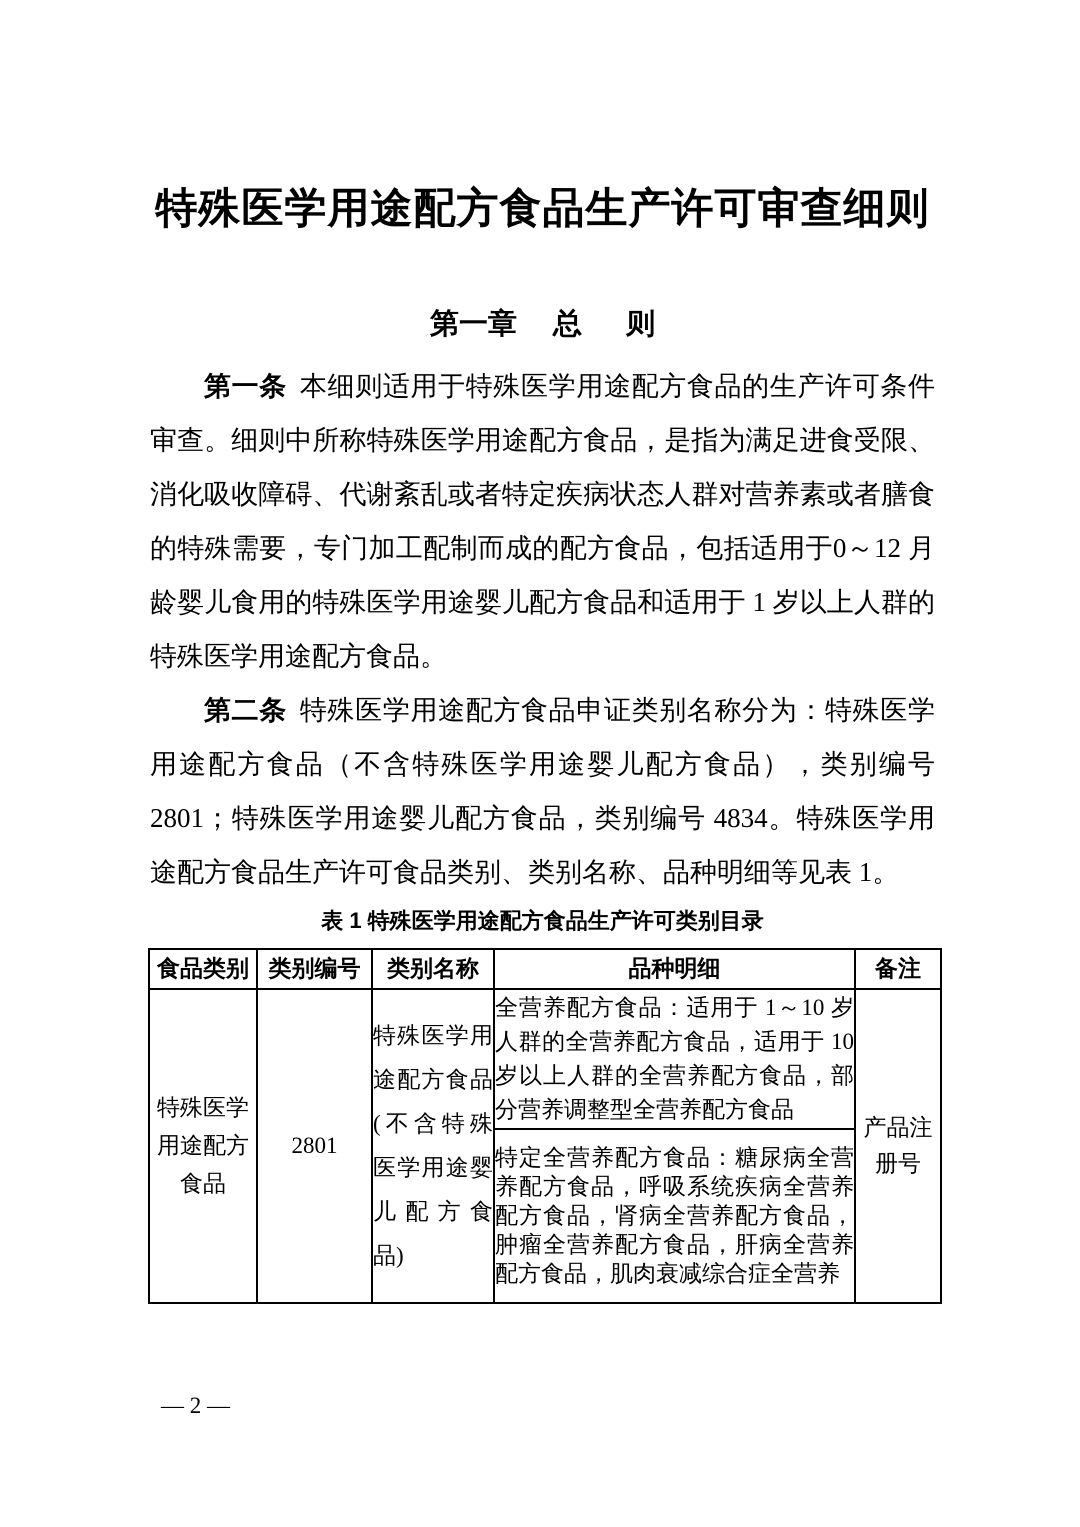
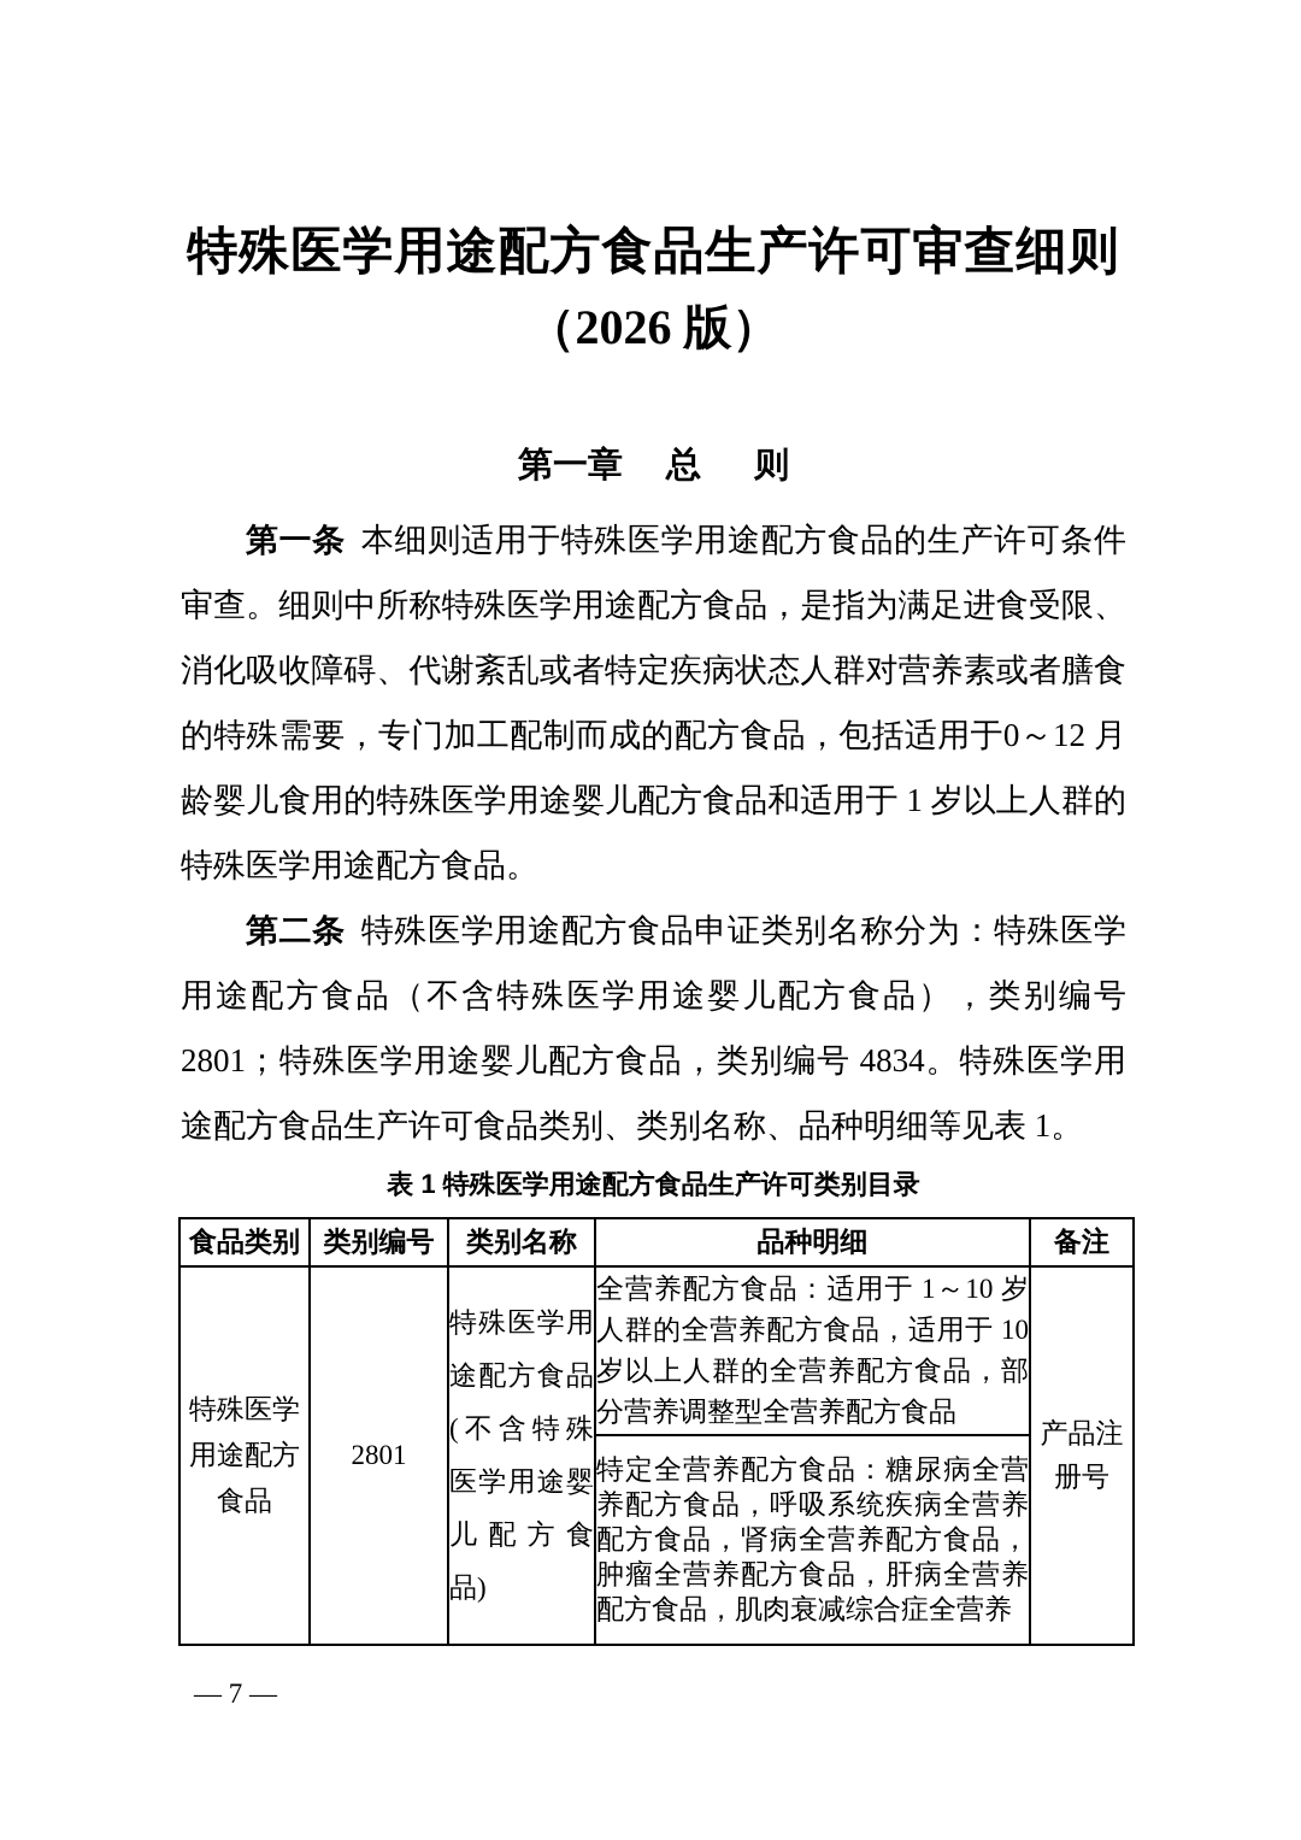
  特殊医学用途配方食品生产许可审查细则
+ （2026 版）
  第一章 总 则
  第一条 本细则适用于特殊医学用途配方食品的生产许可条件审查。细则中所称特殊医学用途配方食品，是指为满足进食受限、消化吸收障碍、代谢紊乱或者特定疾病状态人群对营养素或者膳食的特殊需要，专门加工配制而成的配方食品，包括适用于0～12 月龄婴儿食用的特殊医学用途婴儿配方食品和适用于 1 岁以上人群的特殊医学用途配方食品。
  第二条 特殊医学用途配方食品申证类别名称分为：特殊医学用途配方食品（不含特殊医学用途婴儿配方食品），类别编号 2801；特殊医学用途婴儿配方食品，类别编号 4834。特殊医学用途配方食品生产许可食品类别、类别名称、品种明细等见表 1。
  表 1 特殊医学用途配方食品生产许可类别目录
  食品类别	类别编号	类别名称	品种明细	备注
  特殊医学用途配方食品	2801	特殊医学用途配方食品(不含特殊医学用途婴儿配方食品)	全营养配方食品：适用于 1～10 岁人群的全营养配方食品，适用于 10 岁以上人群的全营养配方食品，部分营养调整型全营养配方食品	产品注册号
  特定全营养配方食品：糖尿病全营养配方食品，呼吸系统疾病全营养配方食品，肾病全营养配方食品，肿瘤全营养配方食品，肝病全营养配方食品，肌肉衰减综合症全营养
- — 2 —
+ — 7 —
